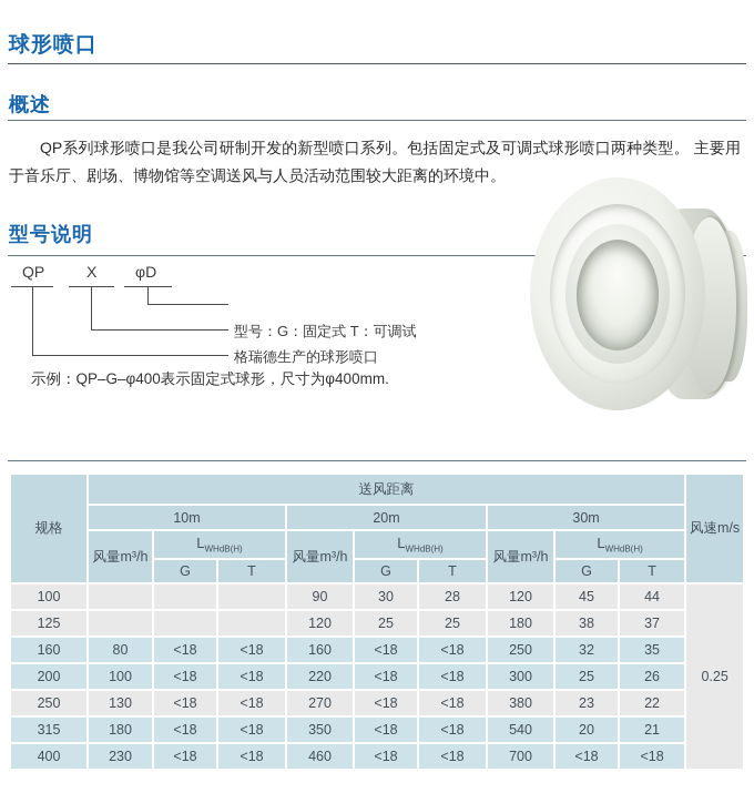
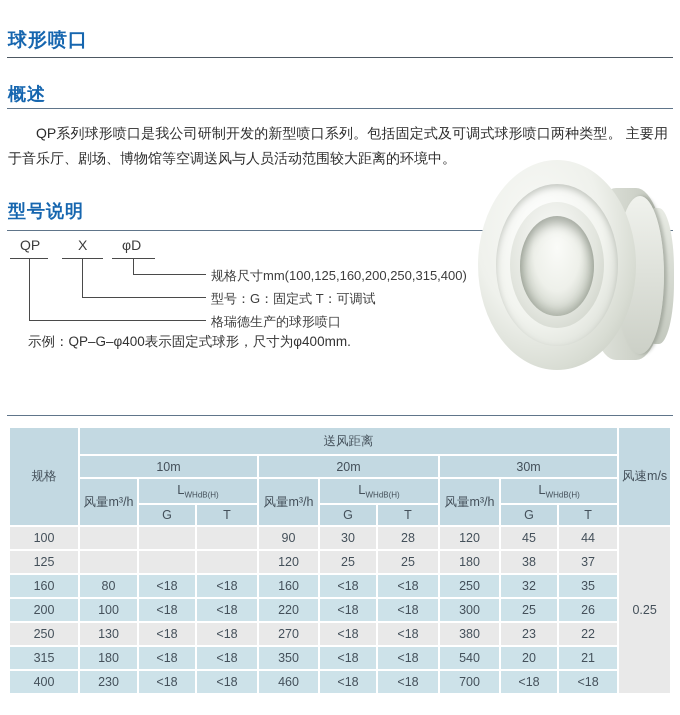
  球形喷口
  概述
  QP系列球形喷口是我公司研制开发的新型喷口系列。包括固定式及可调式球形喷口两种类型。 主要用于音乐厅、剧场、博物馆等空调送风与人员活动范围较大距离的环境中。
  型号说明
  QP
  X
  φD
+ 规格尺寸mm(100,125,160,200,250,315,400)
  型号：G：固定式 T：可调试
  格瑞德生产的球形喷口
  示例：QP–G–φ400表示固定式球形，尺寸为φ400mm.
  规格	送风距离	风速m/s
  10m	20m	30m
  风量m³/h	LWHdB(H)	风量m³/h	LWHdB(H)	风量m³/h	LWHdB(H)
  G	T	G	T	G	T
  100				90	30	28	120	45	44	0.25
  125				120	25	25	180	38	37
  160	80	<18	<18	160	<18	<18	250	32	35
  200	100	<18	<18	220	<18	<18	300	25	26
  250	130	<18	<18	270	<18	<18	380	23	22
  315	180	<18	<18	350	<18	<18	540	20	21
  400	230	<18	<18	460	<18	<18	700	<18	<18
